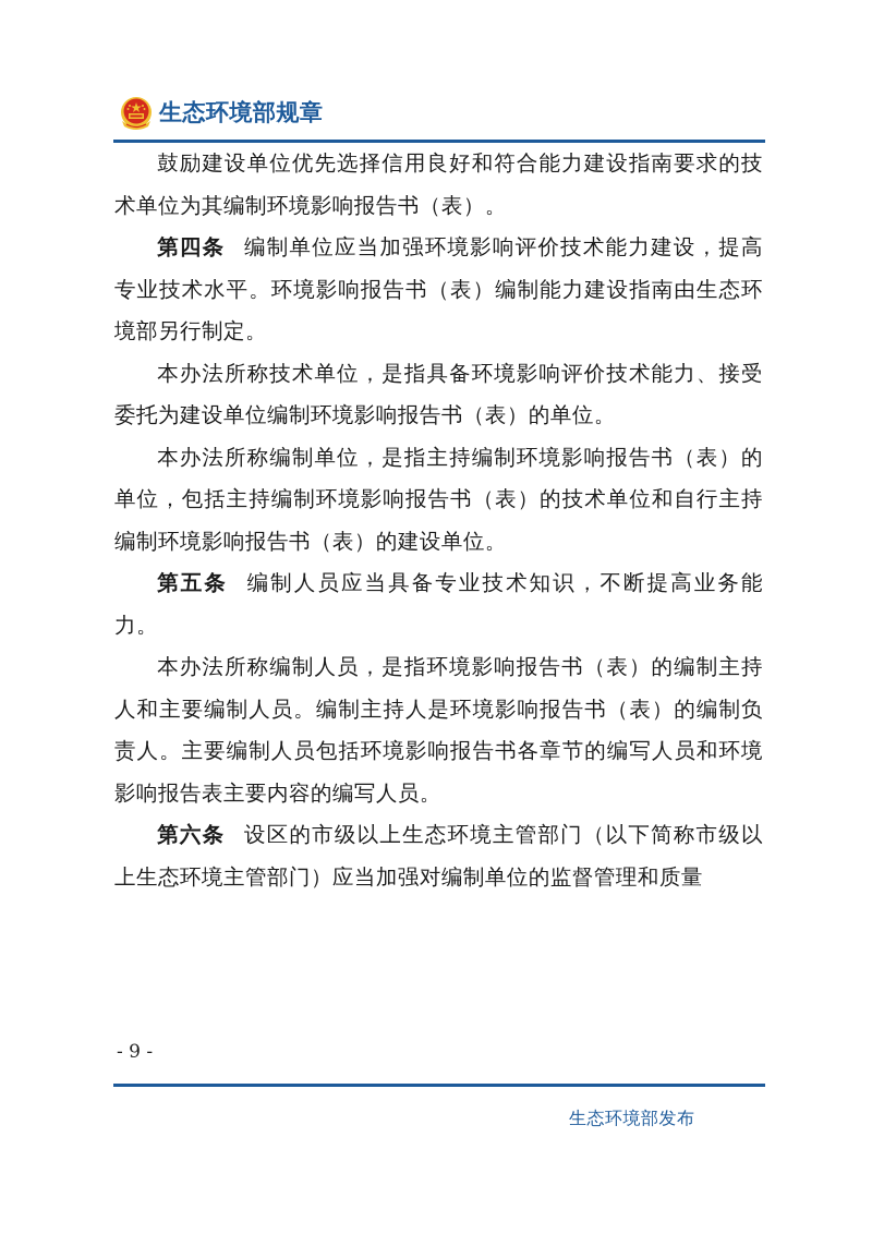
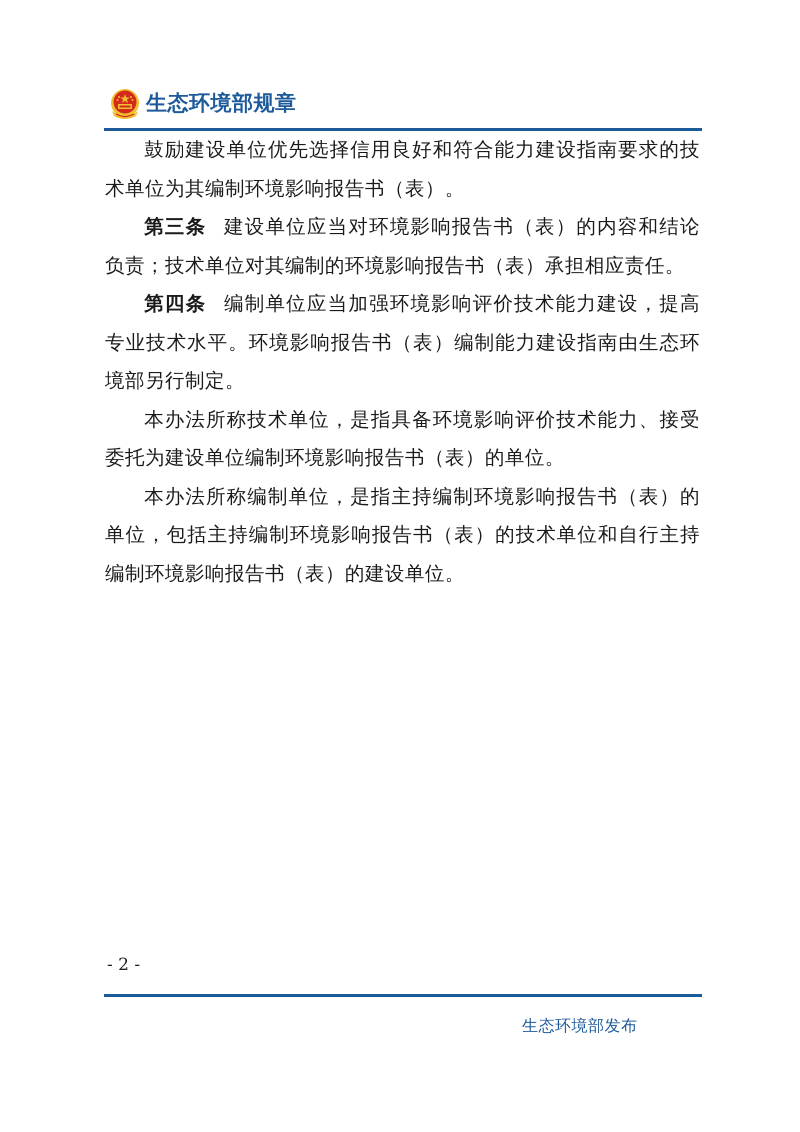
  生态环境部规章
  鼓励建设单位优先选择信用良好和符合能力建设指南要求的技术单位为其编制环境影响报告书（表）。
+ 第三条 建设单位应当对环境影响报告书（表）的内容和结论负责；技术单位对其编制的环境影响报告书（表）承担相应责任。
  第四条 编制单位应当加强环境影响评价技术能力建设，提高专业技术水平。环境影响报告书（表）编制能力建设指南由生态环境部另行制定。
  本办法所称技术单位，是指具备环境影响评价技术能力、接受委托为建设单位编制环境影响报告书（表）的单位。
  本办法所称编制单位，是指主持编制环境影响报告书（表）的单位，包括主持编制环境影响报告书（表）的技术单位和自行主持编制环境影响报告书（表）的建设单位。
- 第五条 编制人员应当具备专业技术知识，不断提高业务能力。
- 本办法所称编制人员，是指环境影响报告书（表）的编制主持人和主要编制人员。编制主持人是环境影响报告书（表）的编制负责人。主要编制人员包括环境影响报告书各章节的编写人员和环境影响报告表主要内容的编写人员。
- 第六条 设区的市级以上生态环境主管部门（以下简称市级以上生态环境主管部门）应当加强对编制单位的监督管理和质量
- - 9 -
+ - 2 -
  生态环境部发布
